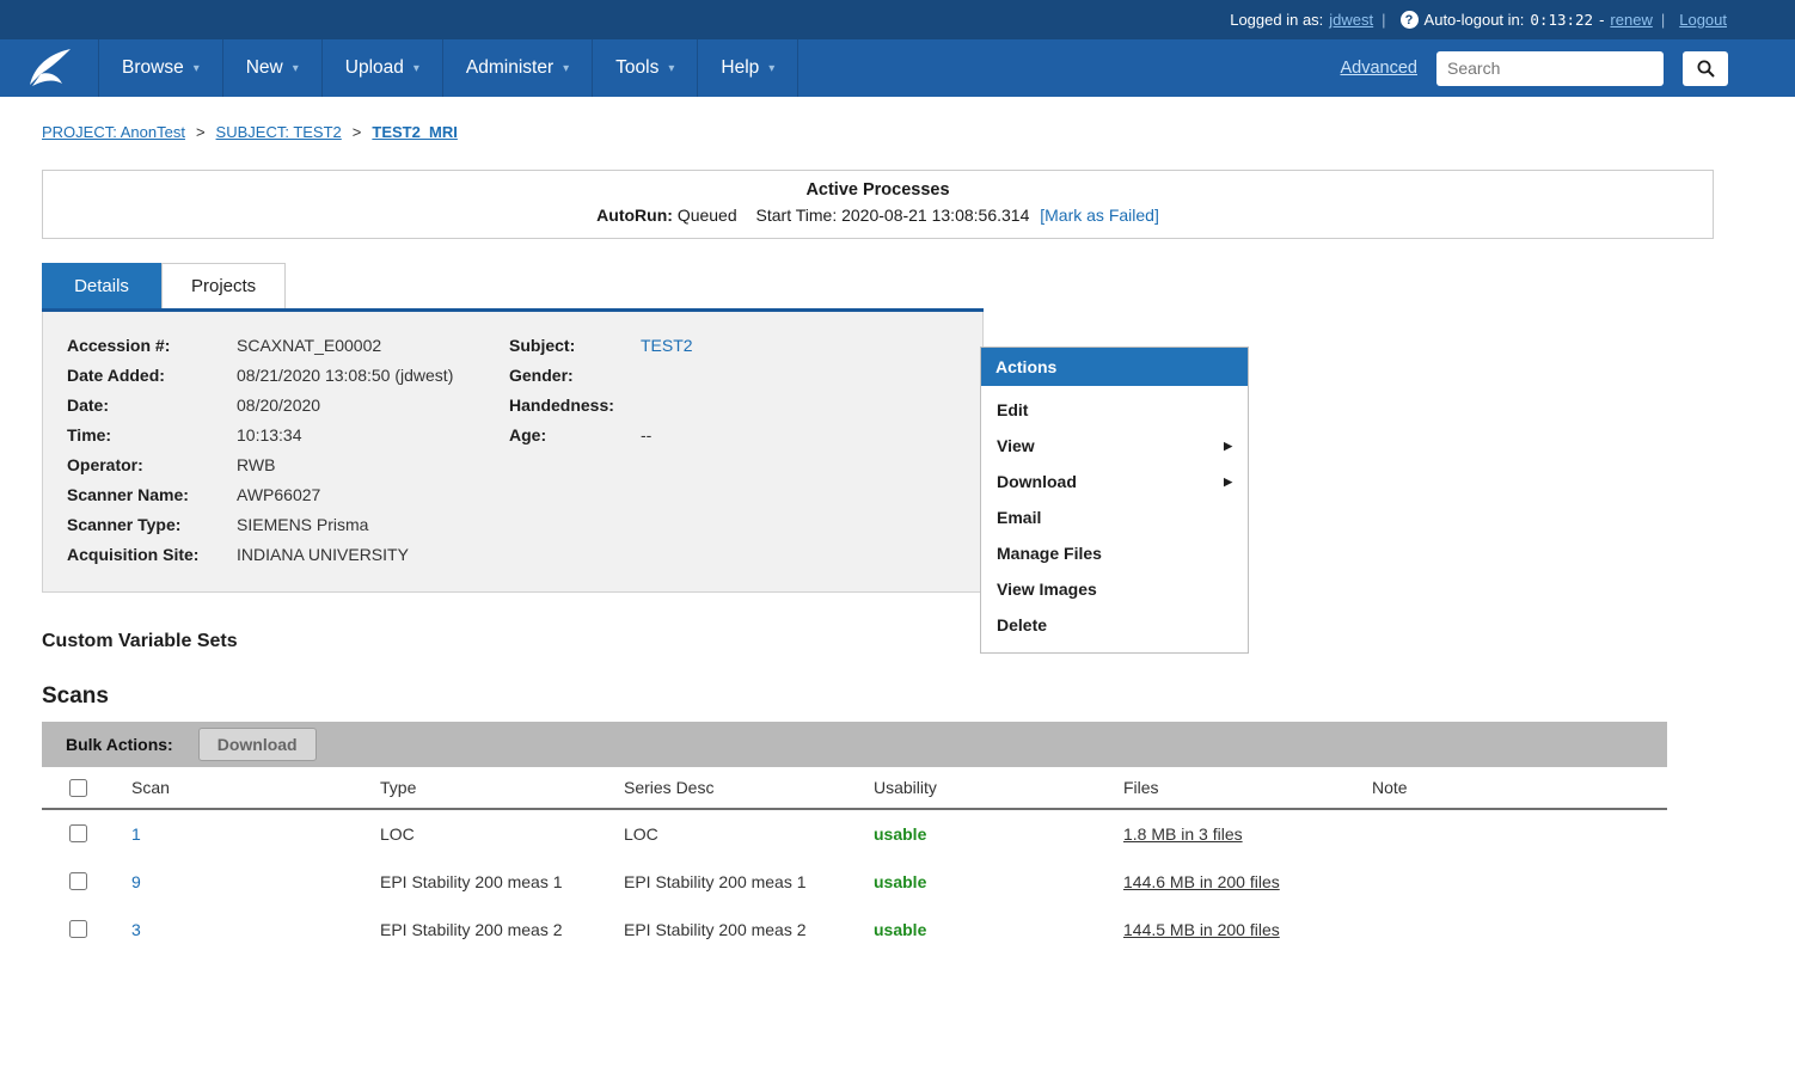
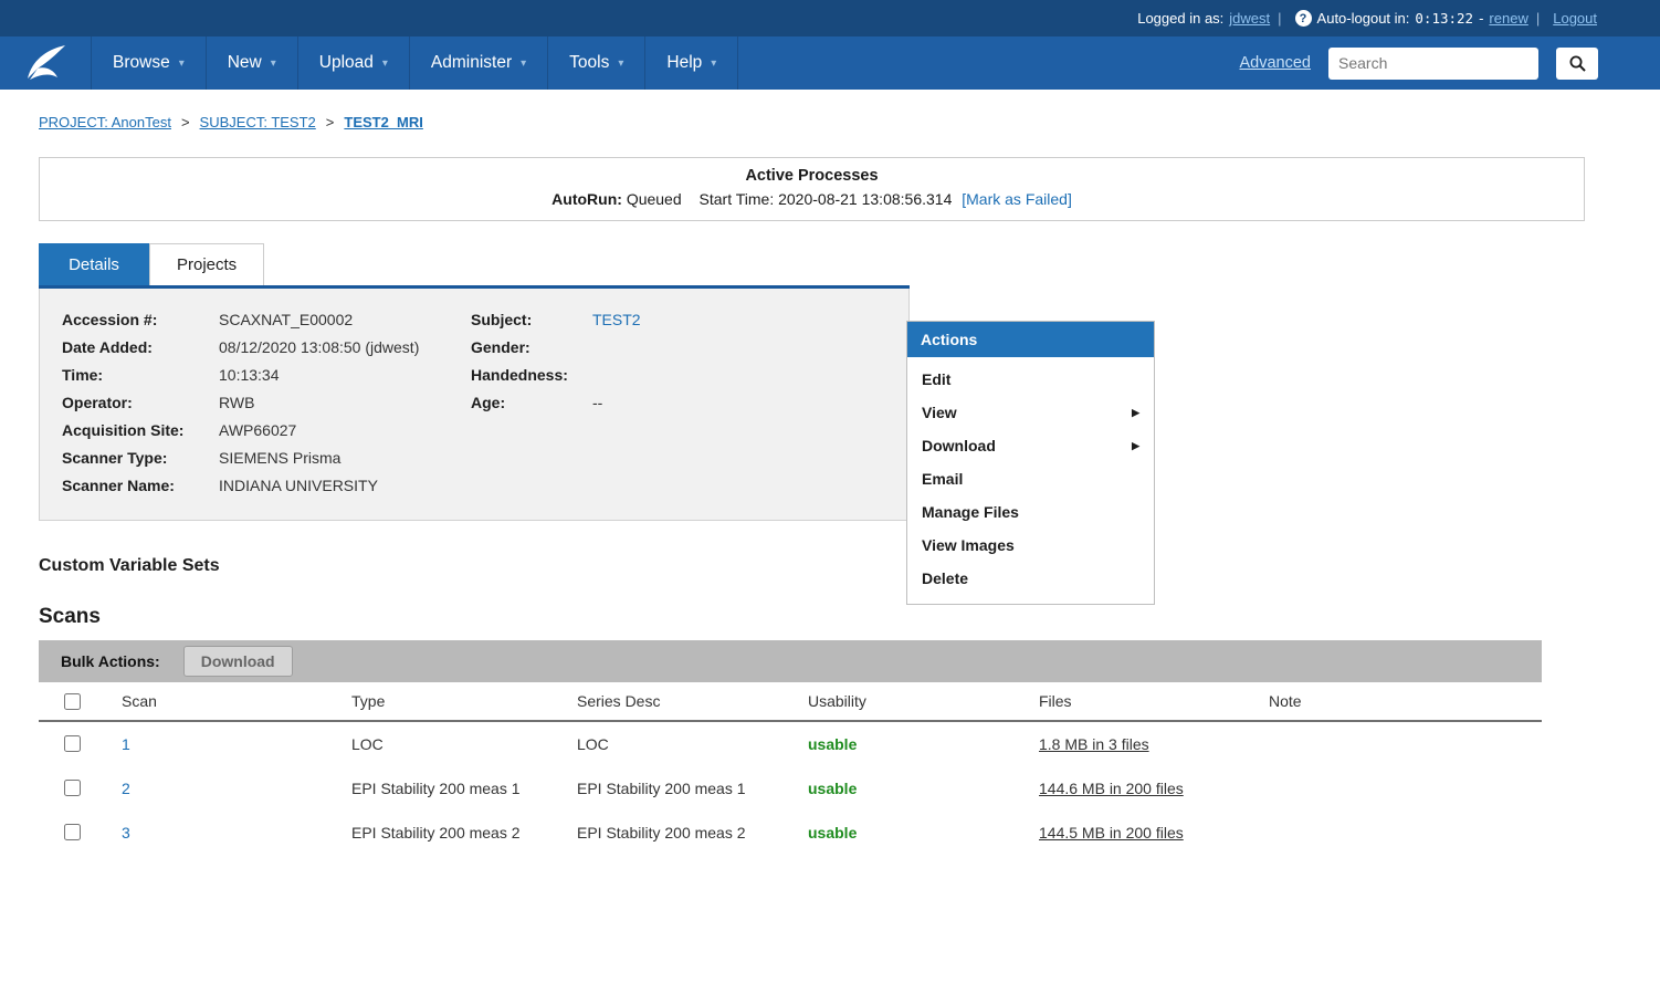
  Logged in as:
  jdwest
  |
  ?
  Auto-logout in:
  0:13:22
  -
  renew
  |
  Logout
  Browse
  ▾
  New
  ▾
  Upload
  ▾
  Administer
  ▾
  Tools
  ▾
  Help
  ▾
  Advanced
  Search
  PROJECT: AnonTest > SUBJECT: TEST2 > TEST2_MRI
  Active Processes
  AutoRun: Queued Start Time: 2020-08-21 13:08:56.314 [Mark as Failed]
  Details
  Projects
  Accession #: SCAXNAT_E00002
- Date Added: 08/21/2020 13:08:50 (jdwest)
+ Date Added: 08/12/2020 13:08:50 (jdwest)
- Date: 08/20/2020
  Time: 10:13:34
  Operator: RWB
- Scanner Name: AWP66027
+ Acquisition Site: AWP66027
  Scanner Type: SIEMENS Prisma
- Acquisition Site: INDIANA UNIVERSITY
+ Scanner Name: INDIANA UNIVERSITY
  Subject: TEST2
  Gender:
  Handedness:
  Age: --
  Actions
  Edit
  View
  ▶
  Download
  ▶
  Email
  Manage Files
  View Images
  Delete
  Custom Variable Sets
  Scans
  Bulk Actions:
  Download
  	Scan	Type	Series Desc	Usability	Files	Note
  	1	LOC	LOC	usable	1.8 MB in 3 files
- 	9	EPI Stability 200 meas 1	EPI Stability 200 meas 1	usable	144.6 MB in 200 files
+ 	2	EPI Stability 200 meas 1	EPI Stability 200 meas 1	usable	144.6 MB in 200 files
  	3	EPI Stability 200 meas 2	EPI Stability 200 meas 2	usable	144.5 MB in 200 files
